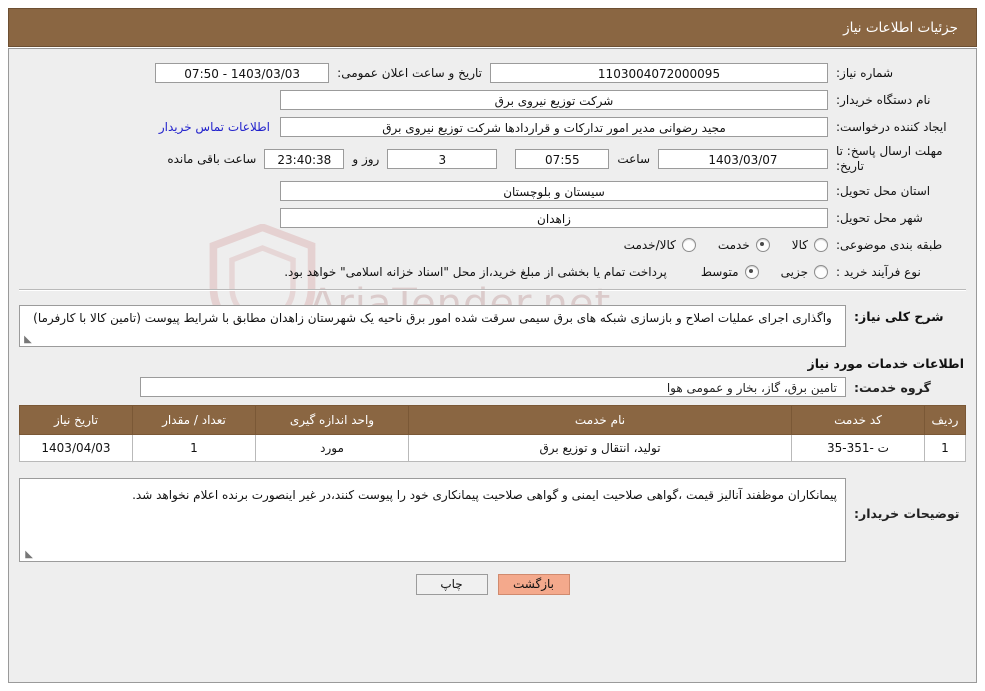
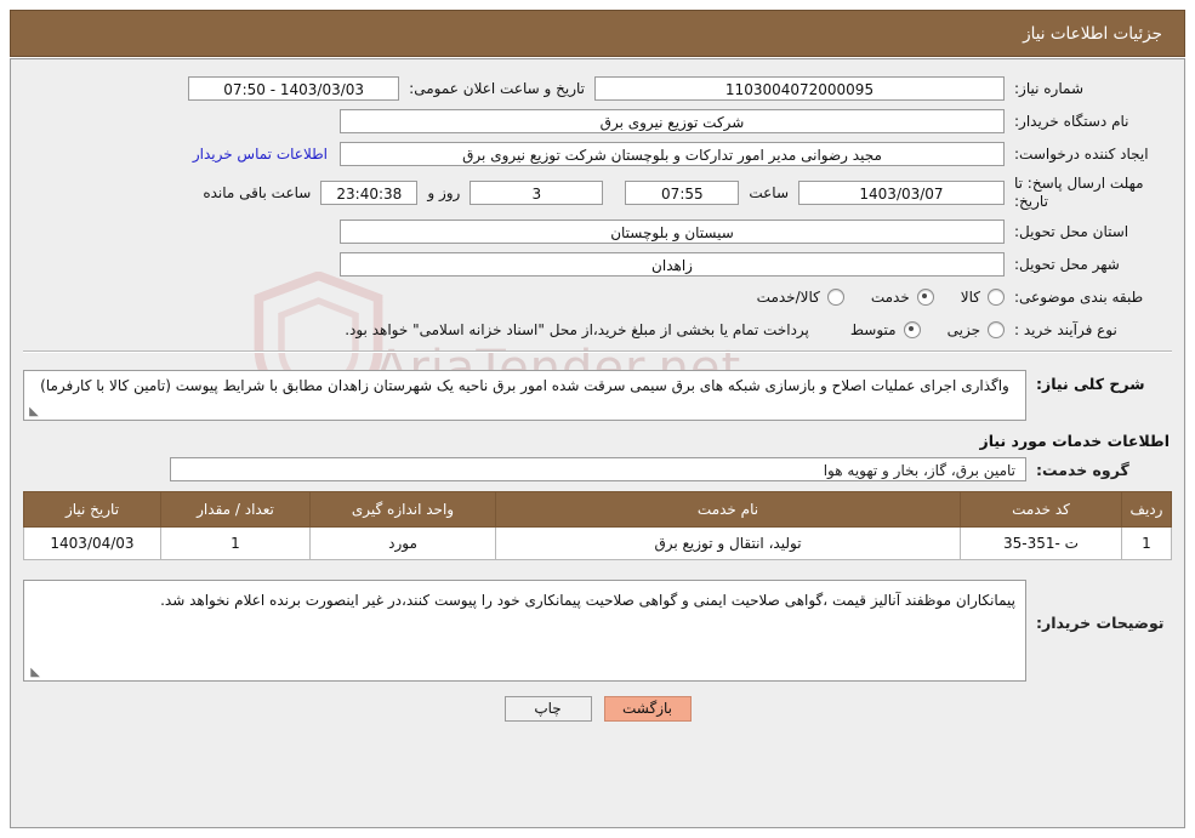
  جزئیات اطلاعات نیاز
  AriaTender.net
  شماره نیاز:
  1103004072000095
  تاریخ و ساعت اعلان عمومی:
  1403/03/03 - 07:50
  نام دستگاه خریدار:
  شرکت توزیع نیروی برق
  ایجاد کننده درخواست:
- مجید رضوانی مدیر امور تدارکات و قراردادها شرکت توزیع نیروی برق
+ مجید رضوانی مدیر امور تدارکات و بلوچستان شرکت توزیع نیروی برق
  اطلاعات تماس خریدار
  مهلت ارسال پاسخ: تا تاریخ:
  1403/03/07
  ساعت
  07:55
  3
  روز و
  23:40:38
  ساعت باقی مانده
  استان محل تحویل:
  سیستان و بلوچستان
  شهر محل تحویل:
  زاهدان
  طبقه بندی موضوعی:
  کالا
  خدمت
  کالا/خدمت
  نوع فرآیند خرید :
  جزیی
  متوسط
  پرداخت تمام یا بخشی از مبلغ خرید،از محل "اسناد خزانه اسلامی" خواهد بود.
  شرح کلی نیاز:
  واگذاری اجرای عملیات اصلاح و بازسازی شبکه های برق سیمی سرقت شده امور برق ناحیه یک شهرستان زاهدان مطابق با شرایط پیوست (تامین کالا با کارفرما)
  ◣
  اطلاعات خدمات مورد نیاز
  گروه خدمت:
- تامین برق، گاز، بخار و عمومی هوا
+ تامین برق، گاز، بخار و تهویه هوا
  ردیف	کد خدمت	نام خدمت	واحد اندازه گیری	تعداد / مقدار	تاریخ نیاز
  1	ت -351-35	تولید، انتقال و توزیع برق	مورد	1	1403/04/03
  توضیحات خریدار:
  پیمانکاران موظفند آنالیز قیمت ،گواهی صلاحیت ایمنی و گواهی صلاحیت پیمانکاری خود را پیوست کنند،در غیر اینصورت برنده اعلام نخواهد شد.
  ◣
  بازگشت
  چاپ
